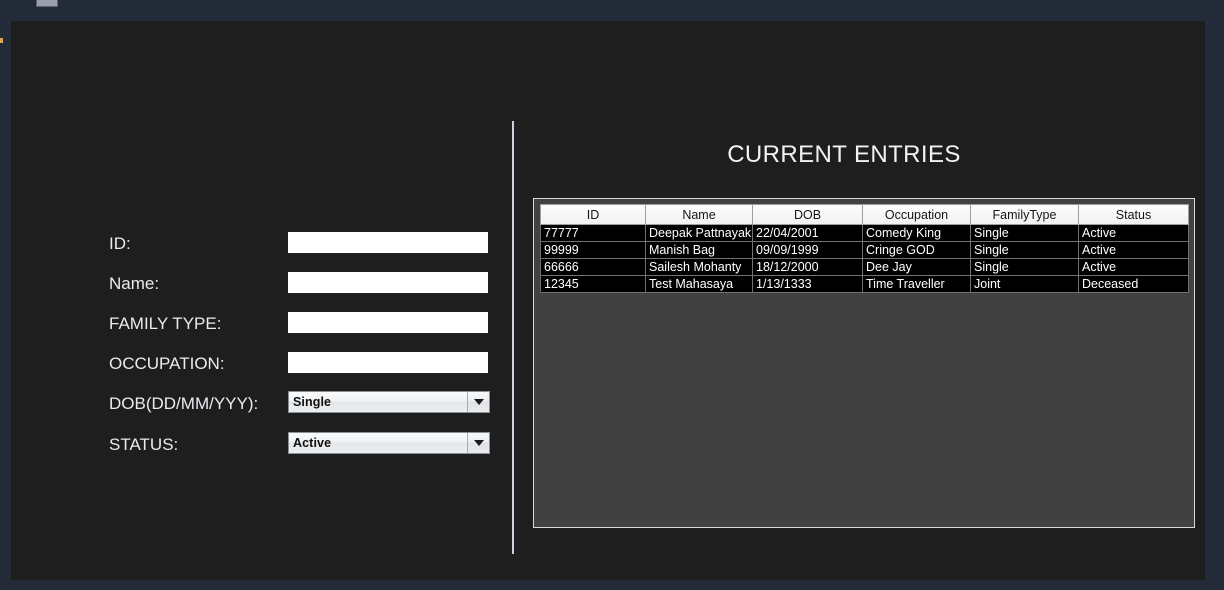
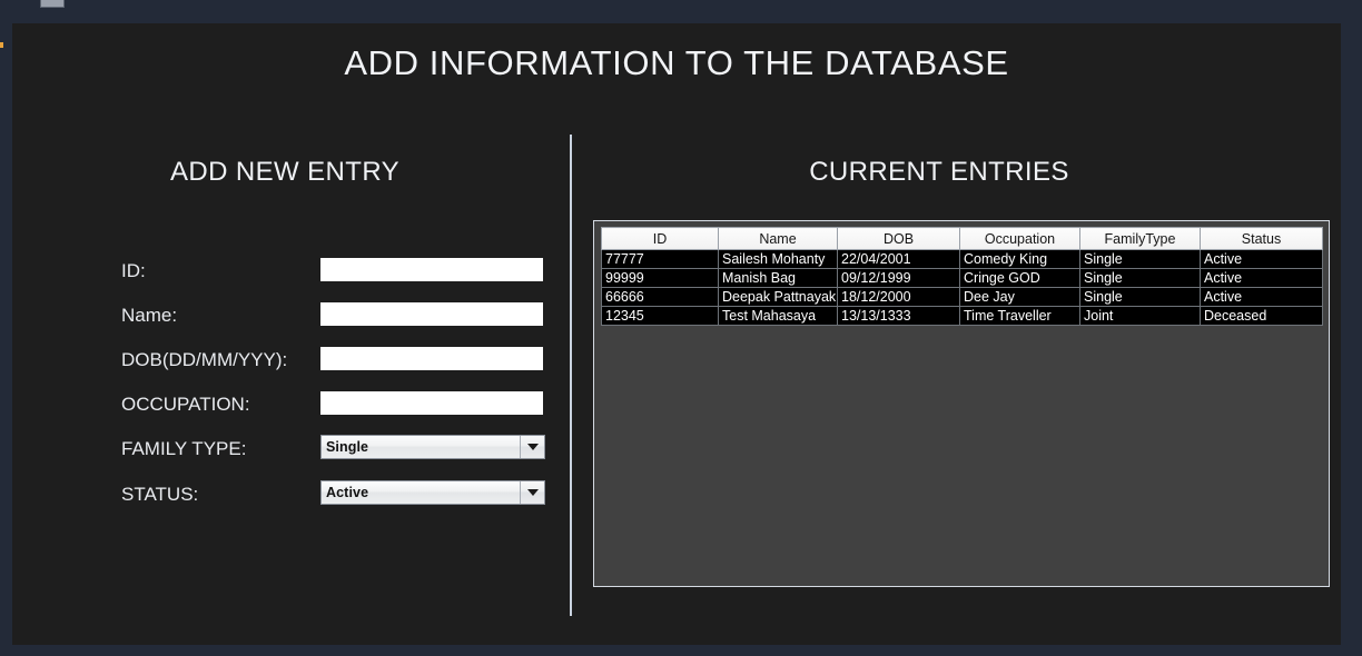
+ ADD INFORMATION TO THE DATABASE
+ ADD NEW ENTRY
  ID:
  Name:
- FAMILY TYPE:
+ DOB(DD/MM/YYY):
  OCCUPATION:
- DOB(DD/MM/YYY):
+ FAMILY TYPE:
  Single
  STATUS:
  Active
  CURRENT ENTRIES
  ID	Name	DOB	Occupation	FamilyType	Status
- 77777	Deepak Pattnayak	22/04/2001	Comedy King	Single	Active
+ 77777	Sailesh Mohanty	22/04/2001	Comedy King	Single	Active
- 99999	Manish Bag	09/09/1999	Cringe GOD	Single	Active
+ 99999	Manish Bag	09/12/1999	Cringe GOD	Single	Active
- 66666	Sailesh Mohanty	18/12/2000	Dee Jay	Single	Active
+ 66666	Deepak Pattnayak	18/12/2000	Dee Jay	Single	Active
- 12345	Test Mahasaya	1/13/1333	Time Traveller	Joint	Deceased
+ 12345	Test Mahasaya	13/13/1333	Time Traveller	Joint	Deceased
